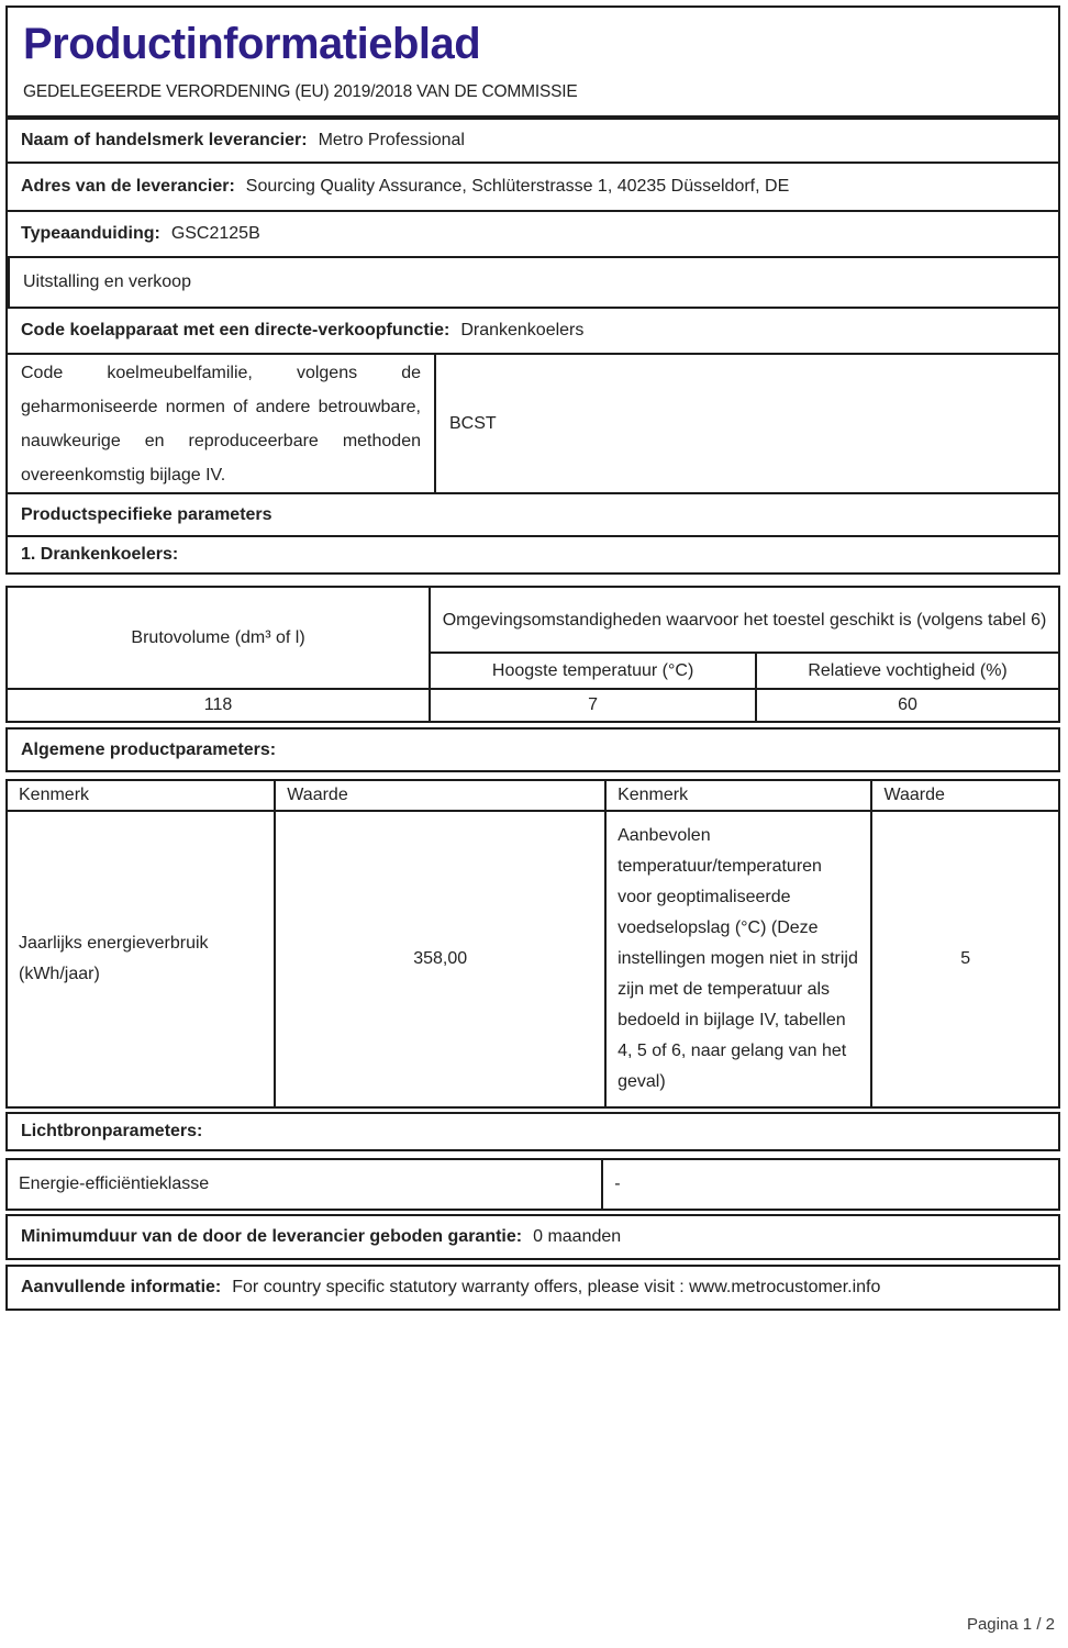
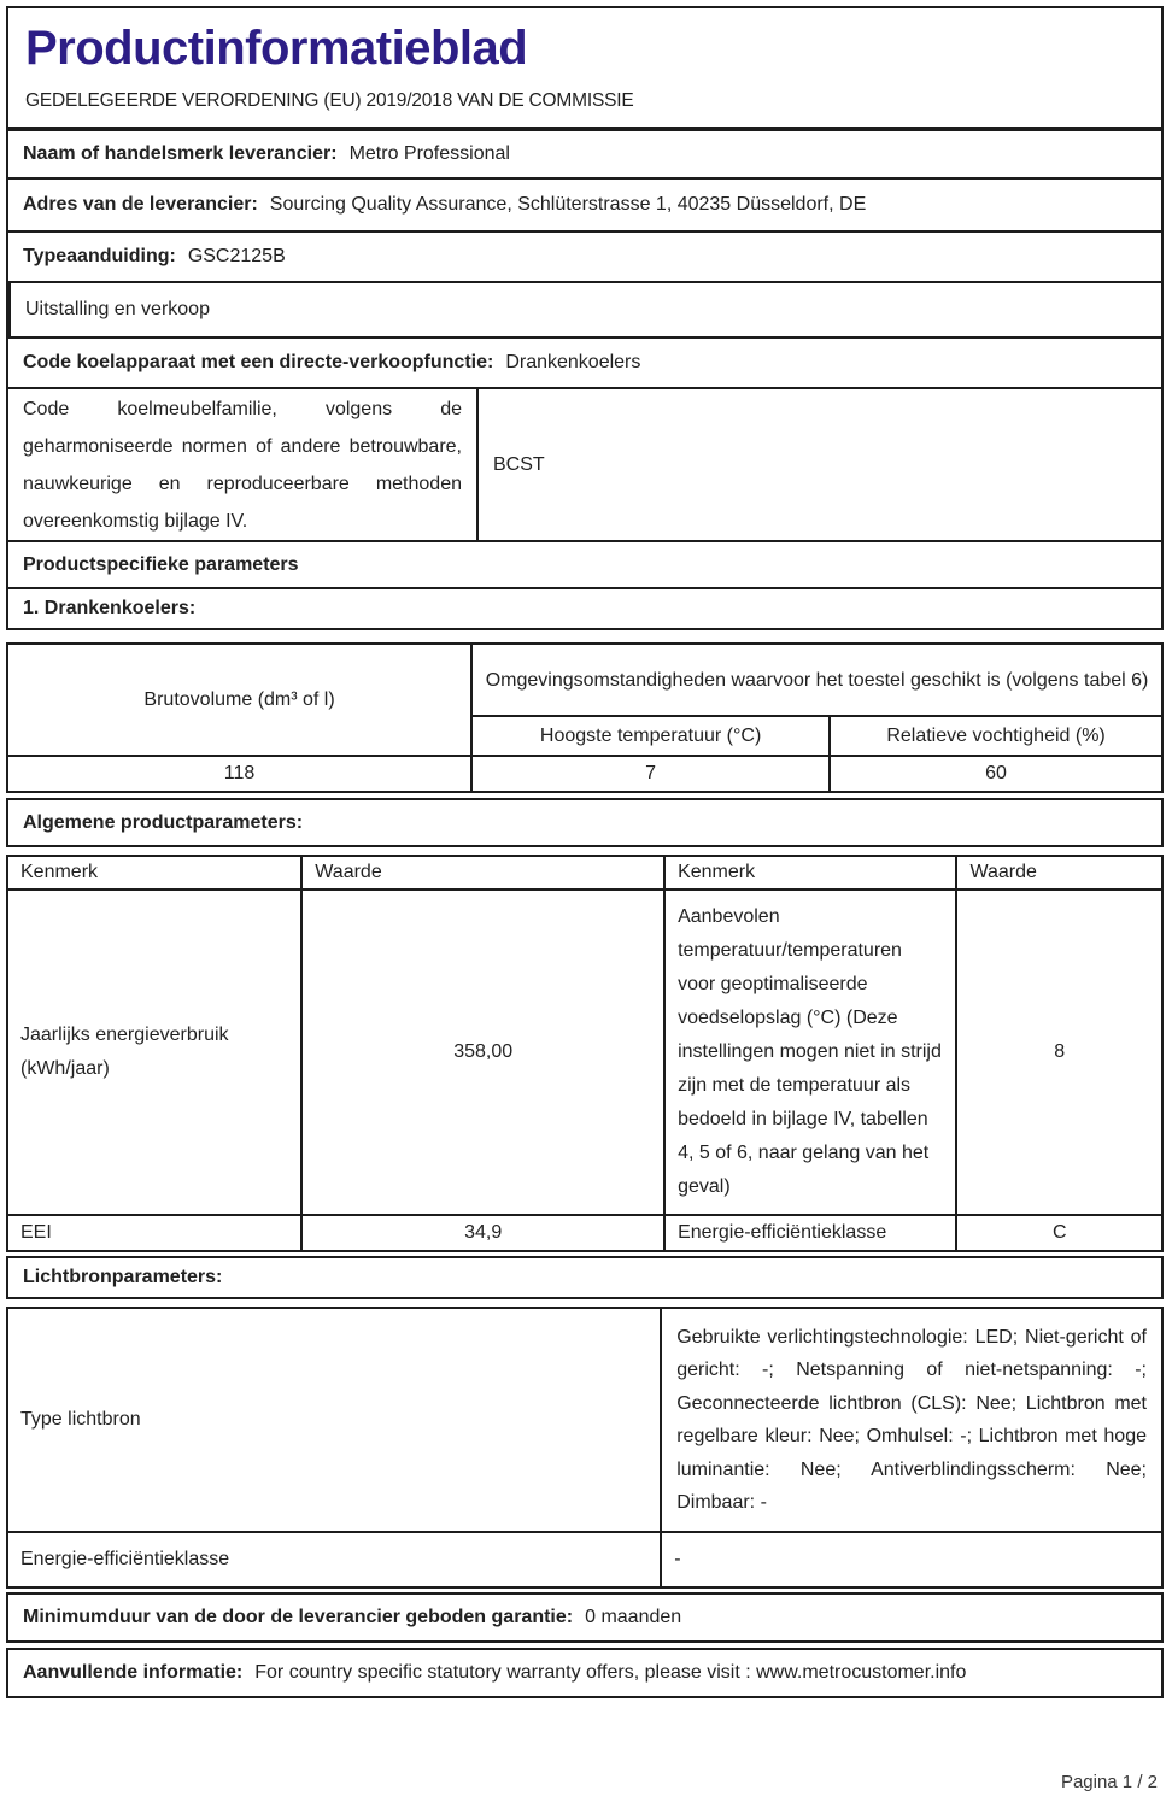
  Productinformatieblad
  GEDELEGEERDE VERORDENING (EU) 2019/2018 VAN DE COMMISSIE
  Naam of handelsmerk leverancier:
  Metro Professional
  Adres van de leverancier:
  Sourcing Quality Assurance, Schlüterstrasse 1, 40235 Düsseldorf, DE
  Typeaanduiding:
  GSC2125B
  Uitstalling en verkoop
  Code koelapparaat met een directe-verkoopfunctie:
  Drankenkoelers
  Code koelmeubelfamilie, volgens de geharmoniseerde normen of andere betrouwbare, nauwkeurige en reproduceerbare methoden overeenkomstig bijlage IV.
  BCST
  Productspecifieke parameters
  1. Drankenkoelers:
  Brutovolume (dm³ of l)	Omgevingsomstandigheden waarvoor het toestel geschikt is (volgens tabel 6)
  Hoogste temperatuur (°C)	Relatieve vochtigheid (%)
  118	7	60
  Algemene productparameters:
  Kenmerk	Waarde	Kenmerk	Waarde
- Jaarlijks energieverbruik (kWh/jaar)	358,00	Aanbevolen temperatuur/temperaturen voor geoptimaliseerde voedselopslag (°C) (Deze instellingen mogen niet in strijd zijn met de temperatuur als bedoeld in bijlage IV, tabellen 4, 5 of 6, naar gelang van het geval)	5
+ Jaarlijks energieverbruik (kWh/jaar)	358,00	Aanbevolen temperatuur/temperaturen voor geoptimaliseerde voedselopslag (°C) (Deze instellingen mogen niet in strijd zijn met de temperatuur als bedoeld in bijlage IV, tabellen 4, 5 of 6, naar gelang van het geval)	8
+ EEI	34,9	Energie-efficiëntieklasse	C
  Lichtbronparameters:
+ Type lichtbron	Gebruikte verlichtingstechnologie: LED; Niet-gericht of gericht: -; Netspanning of niet-netspanning: -; Geconnecteerde lichtbron (CLS): Nee; Lichtbron met regelbare kleur: Nee; Omhulsel: -; Lichtbron met hoge luminantie: Nee; Antiverblindingsscherm: Nee; Dimbaar: -
  Energie-efficiëntieklasse	-
  Minimumduur van de door de leverancier geboden garantie:
  0 maanden
  Aanvullende informatie:
  For country specific statutory warranty offers, please visit : www.metrocustomer.info
  Pagina 1 / 2
